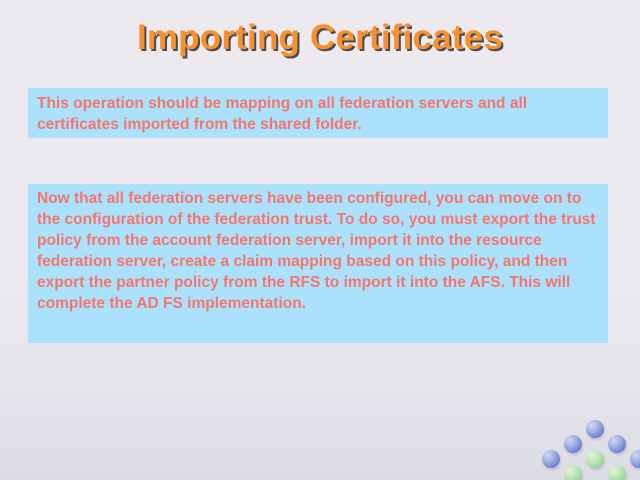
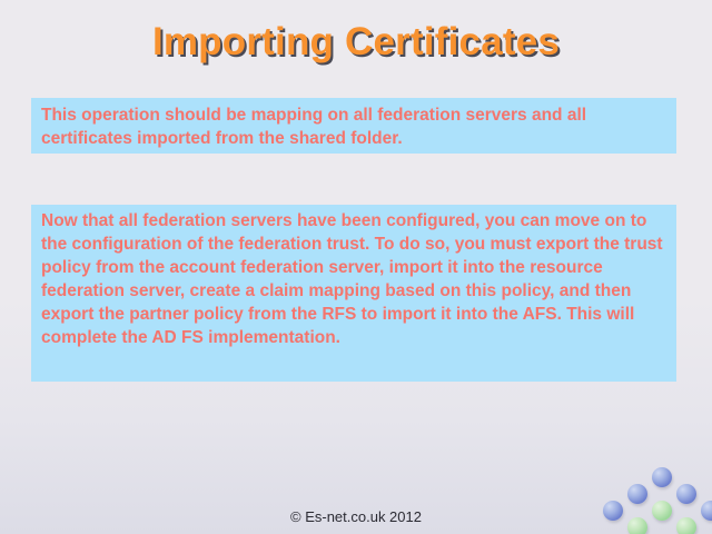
  Importing Certificates
  This operation should be mapping on all federation servers and all certificates imported from the shared folder.
  Now that all federation servers have been configured, you can move on to the configuration of the federation trust. To do so, you must export the trust policy from the account federation server, import it into the resource federation server, create a claim mapping based on this policy, and then export the partner policy from the RFS to import it into the AFS. This will complete the AD FS implementation.
+ © Es-net.co.uk 2012
